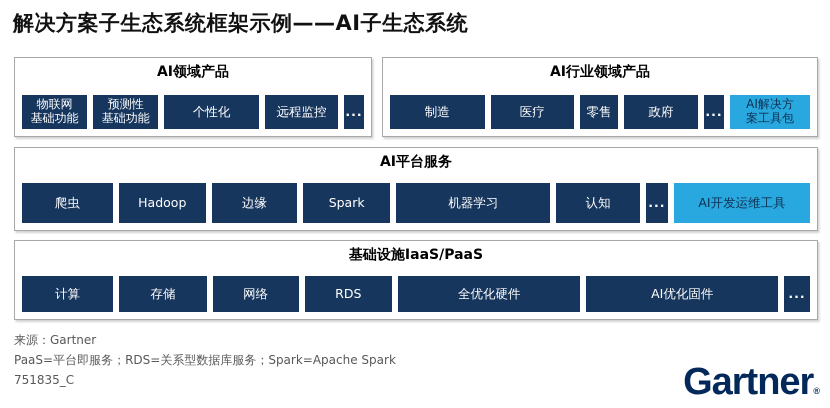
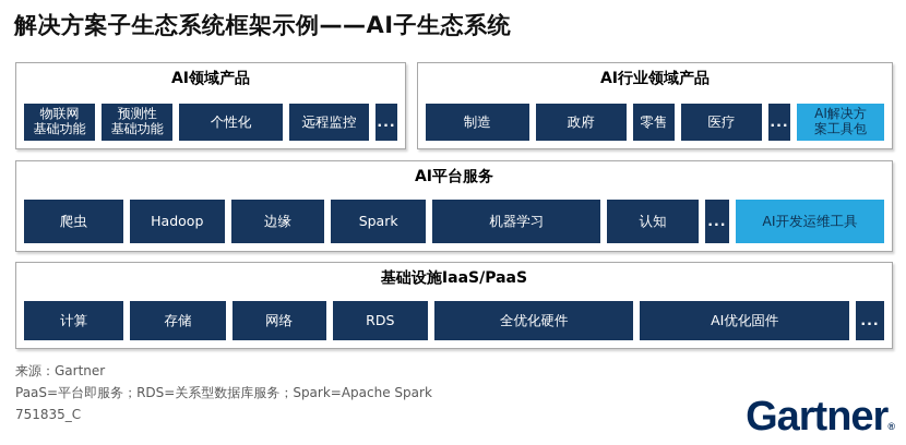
  解决方案子生态系统框架示例——AI子生态系统
  AI领域产品
  物联网
  基础功能
  预测性
  基础功能
  个性化
  远程监控
  ...
  AI行业领域产品
  制造
- 医疗
+ 政府
  零售
- 政府
+ 医疗
  ...
  AI解决方
  案工具包
  AI平台服务
  爬虫
  Hadoop
  边缘
  Spark
  机器学习
  认知
  ...
  AI开发运维工具
  基础设施IaaS/PaaS
  计算
  存储
  网络
  RDS
  全优化硬件
  AI优化固件
  ...
  来源：Gartner
  PaaS=平台即服务；RDS=关系型数据库服务；Spark=Apache Spark
  751835_C
  Gartner®
